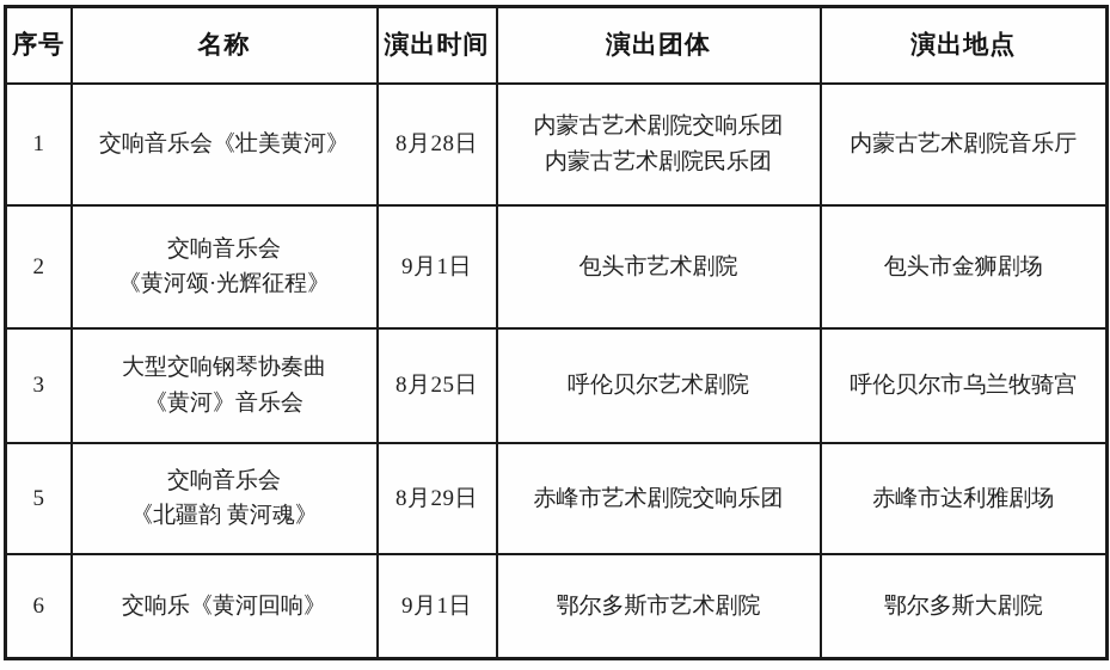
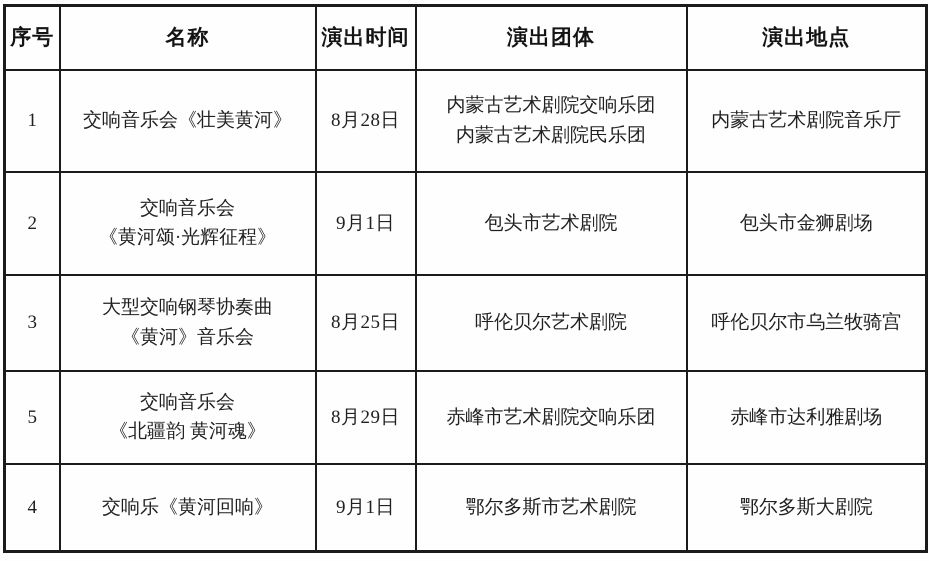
  序号	名称	演出时间	演出团体	演出地点
  1	交响音乐会《壮美黄河》	8月28日	内蒙古艺术剧院交响乐团 内蒙古艺术剧院民乐团	内蒙古艺术剧院音乐厅
  2	交响音乐会 《黄河颂·光辉征程》	9月1日	包头市艺术剧院	包头市金狮剧场
  3	大型交响钢琴协奏曲 《黄河》音乐会	8月25日	呼伦贝尔艺术剧院	呼伦贝尔市乌兰牧骑宫
  5	交响音乐会 《北疆韵 黄河魂》	8月29日	赤峰市艺术剧院交响乐团	赤峰市达利雅剧场
- 6	交响乐《黄河回响》	9月1日	鄂尔多斯市艺术剧院	鄂尔多斯大剧院
+ 4	交响乐《黄河回响》	9月1日	鄂尔多斯市艺术剧院	鄂尔多斯大剧院
